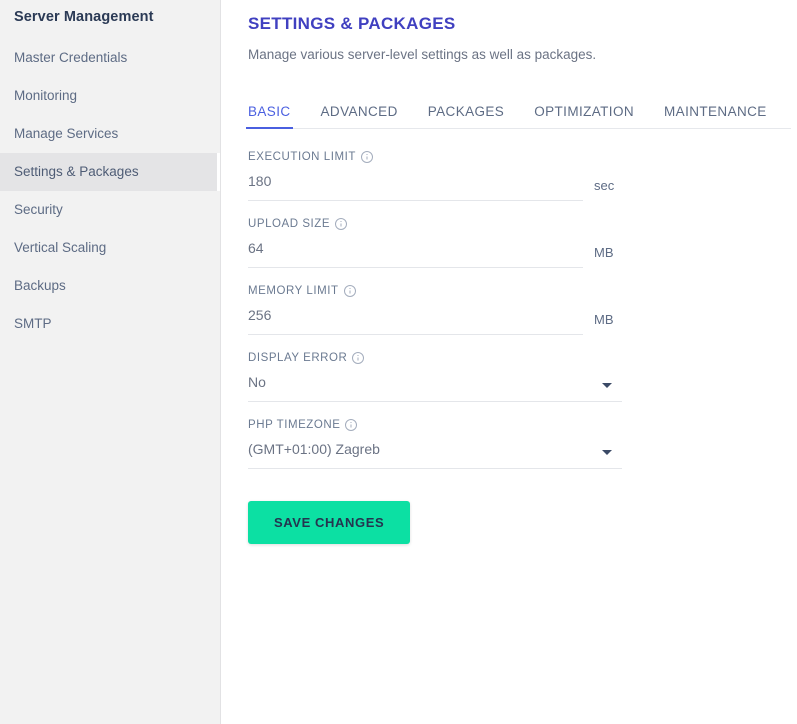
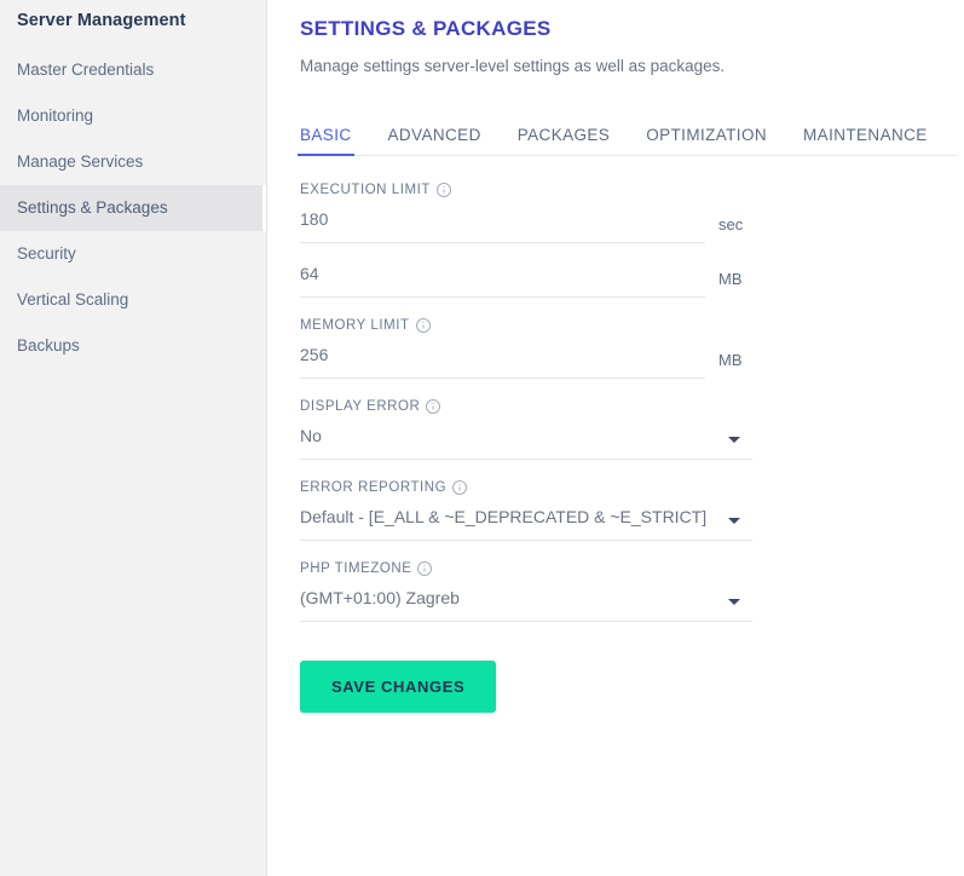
  Server Management
  Master Credentials
  Monitoring
  Manage Services
  Settings & Packages
  Security
  Vertical Scaling
  Backups
- SMTP
  SETTINGS & PACKAGES
- Manage various server-level settings as well as packages.
+ Manage settings server-level settings as well as packages.
  BASIC
  ADVANCED
  PACKAGES
  OPTIMIZATION
  MAINTENANCE
  EXECUTION LIMIT
  180
  sec
- UPLOAD SIZE
  64
  MB
  MEMORY LIMIT
  256
  MB
  DISPLAY ERROR
  No
+ ERROR REPORTING
+ Default - [E_ALL & ~E_DEPRECATED & ~E_STRICT]
  PHP TIMEZONE
  (GMT+01:00) Zagreb
  SAVE CHANGES
